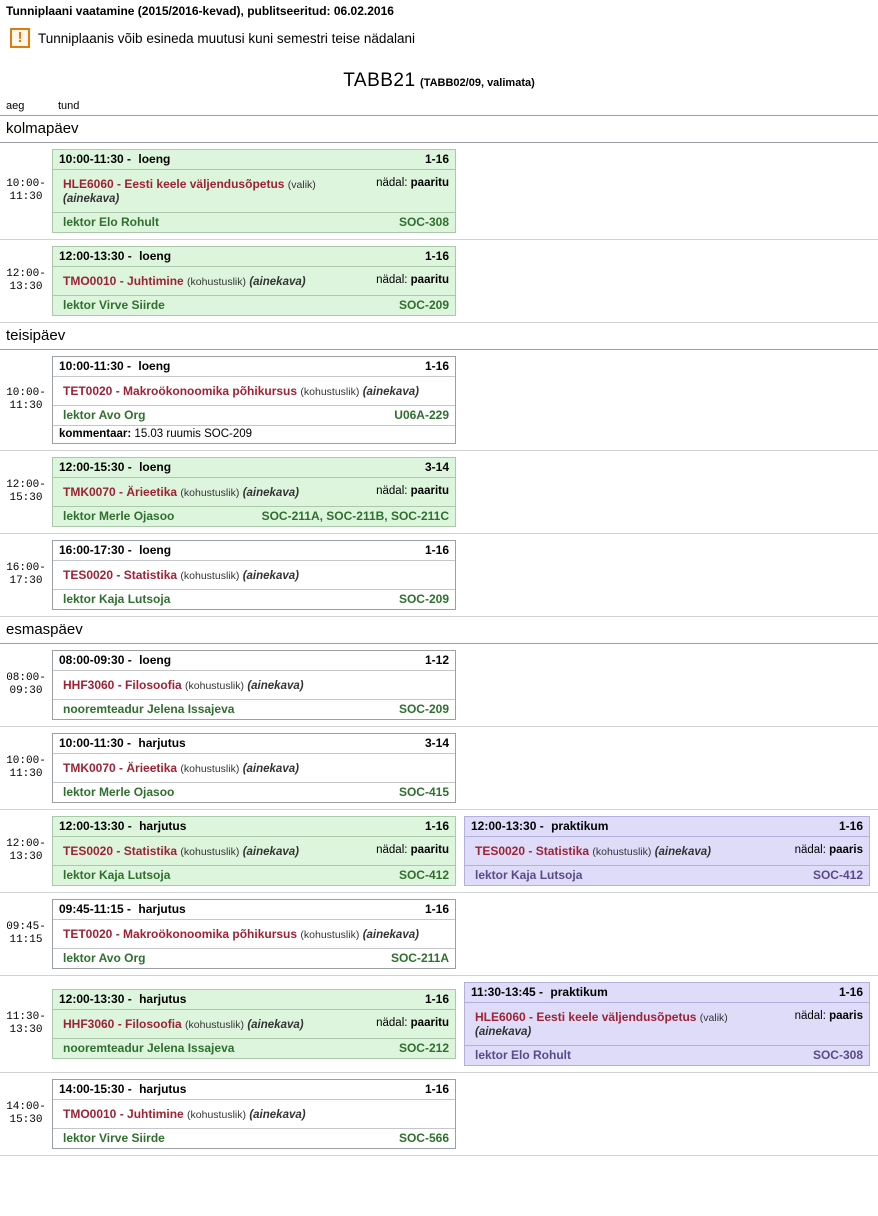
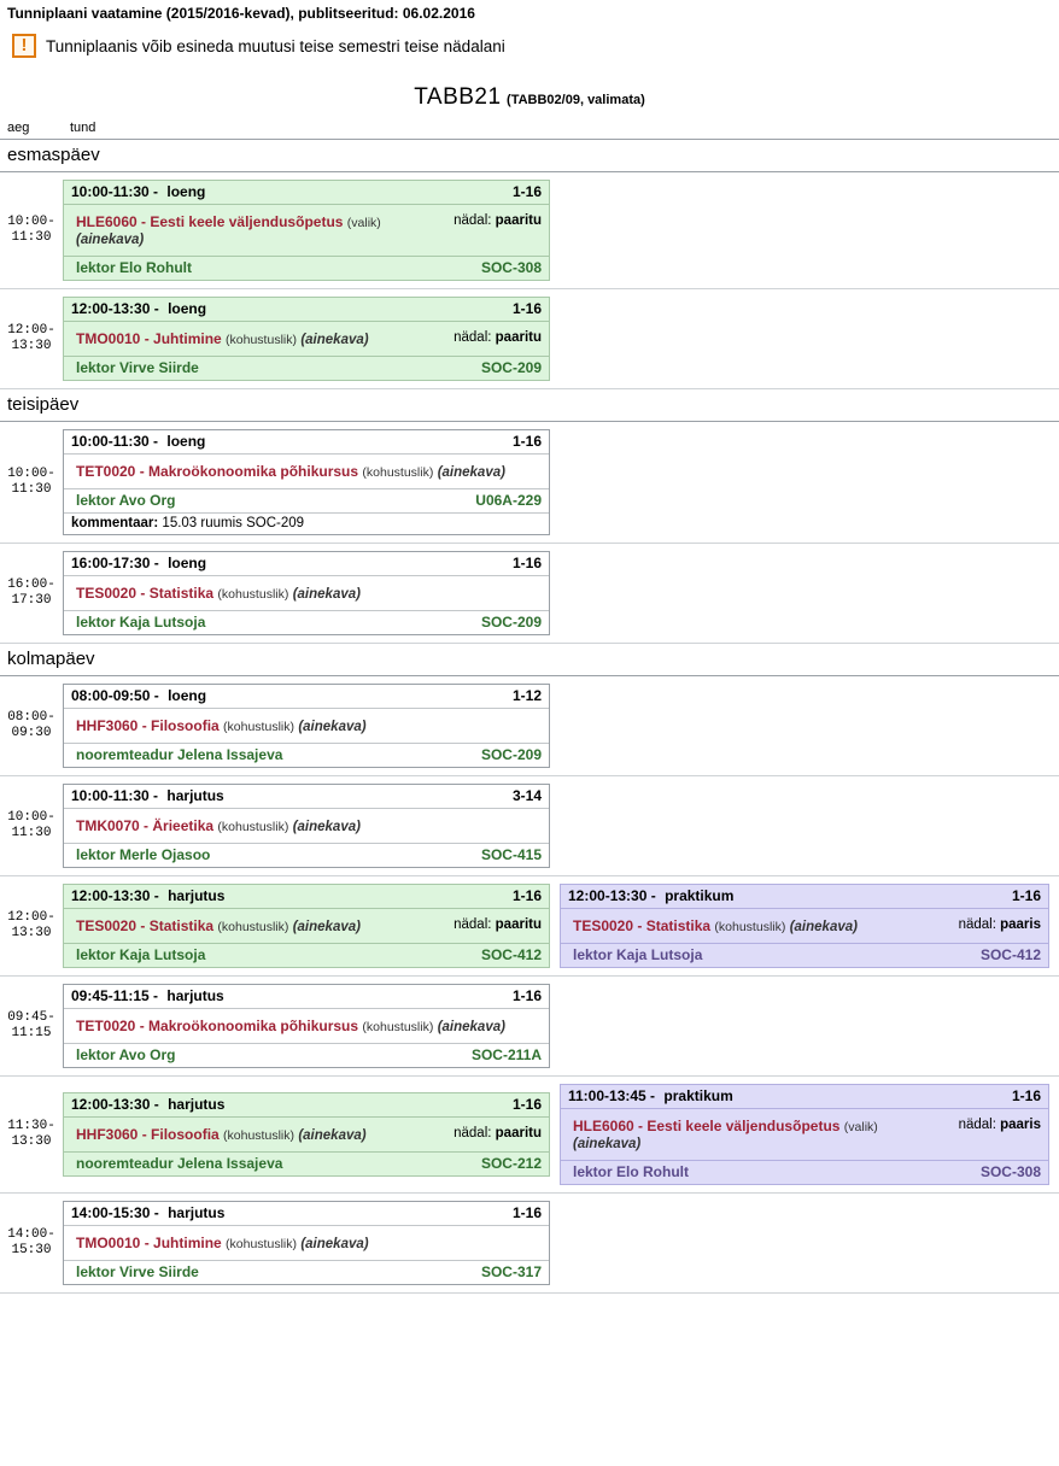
  Tunniplaani vaatamine (2015/2016-kevad), publitseeritud: 06.02.2016
  !
- Tunniplaanis võib esineda muutusi kuni semestri teise nädalani
+ Tunniplaanis võib esineda muutusi teise semestri teise nädalani
  TABB21 (TABB02/09, valimata)
  aeg	tund
- kolmapäev
+ esmaspäev
  10:00-11:30	10:00-11:30 - loeng 1-16HLE6060 - Eesti keele väljendusõpetus (valik) (ainekava)nädal: paaritulektor Elo Rohult SOC-308
  12:00-13:30	12:00-13:30 - loeng 1-16TMO0010 - Juhtimine (kohustuslik) (ainekava) nädal: paaritulektor Virve Siirde SOC-209
  teisipäev
  10:00-11:30	10:00-11:30 - loeng 1-16TET0020 - Makroökonoomika põhikursus (kohustuslik) (ainekava)lektor Avo Org U06A-229kommentaar: 15.03 ruumis SOC-209
- 12:00-15:30	12:00-15:30 - loeng 3-14TMK0070 - Ärieetika (kohustuslik) (ainekava) nädal: paaritulektor Merle Ojasoo SOC-211A, SOC-211B, SOC-211C
  16:00-17:30	16:00-17:30 - loeng 1-16TES0020 - Statistika (kohustuslik) (ainekava)lektor Kaja Lutsoja SOC-209
- esmaspäev
+ kolmapäev
- 08:00-09:30	08:00-09:30 - loeng 1-12HHF3060 - Filosoofia (kohustuslik) (ainekava)nooremteadur Jelena Issajeva SOC-209
+ 08:00-09:30	08:00-09:50 - loeng 1-12HHF3060 - Filosoofia (kohustuslik) (ainekava)nooremteadur Jelena Issajeva SOC-209
  10:00-11:30	10:00-11:30 - harjutus 3-14TMK0070 - Ärieetika (kohustuslik) (ainekava)lektor Merle Ojasoo SOC-415
  12:00-13:30	12:00-13:30 - harjutus 1-16TES0020 - Statistika (kohustuslik) (ainekava) nädal: paaritulektor Kaja Lutsoja SOC-412	12:00-13:30 - praktikum 1-16TES0020 - Statistika (kohustuslik) (ainekava) nädal: paarislektor Kaja Lutsoja SOC-412
  09:45-11:15	09:45-11:15 - harjutus 1-16TET0020 - Makroökonoomika põhikursus (kohustuslik) (ainekava)lektor Avo Org SOC-211A
- 11:30-13:30	12:00-13:30 - harjutus 1-16HHF3060 - Filosoofia (kohustuslik) (ainekava) nädal: paaritunooremteadur Jelena Issajeva SOC-212	11:30-13:45 - praktikum 1-16HLE6060 - Eesti keele väljendusõpetus (valik) (ainekava)nädal: paarislektor Elo Rohult SOC-308
+ 11:30-13:30	12:00-13:30 - harjutus 1-16HHF3060 - Filosoofia (kohustuslik) (ainekava) nädal: paaritunooremteadur Jelena Issajeva SOC-212	11:00-13:45 - praktikum 1-16HLE6060 - Eesti keele väljendusõpetus (valik) (ainekava)nädal: paarislektor Elo Rohult SOC-308
- 14:00-15:30	14:00-15:30 - harjutus 1-16TMO0010 - Juhtimine (kohustuslik) (ainekava)lektor Virve Siirde SOC-566
+ 14:00-15:30	14:00-15:30 - harjutus 1-16TMO0010 - Juhtimine (kohustuslik) (ainekava)lektor Virve Siirde SOC-317
